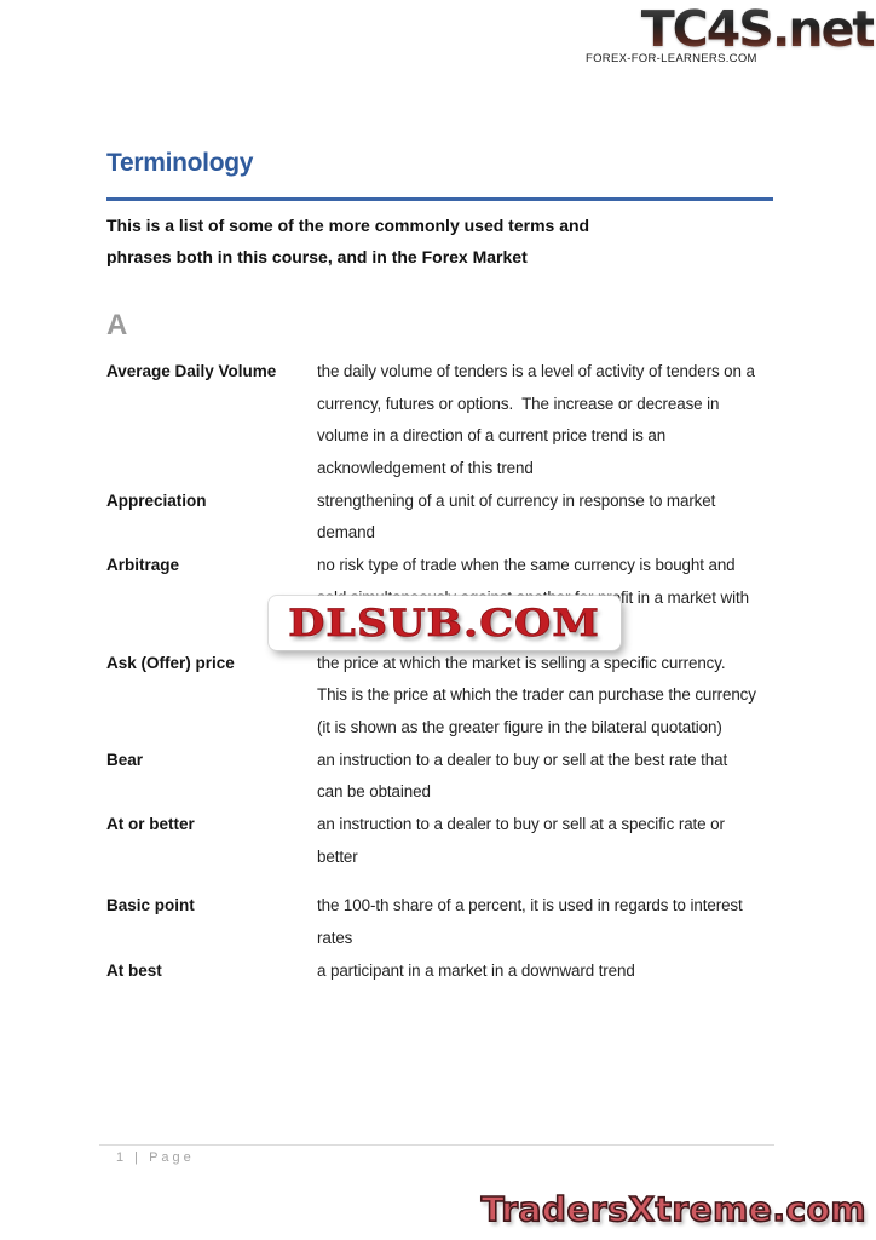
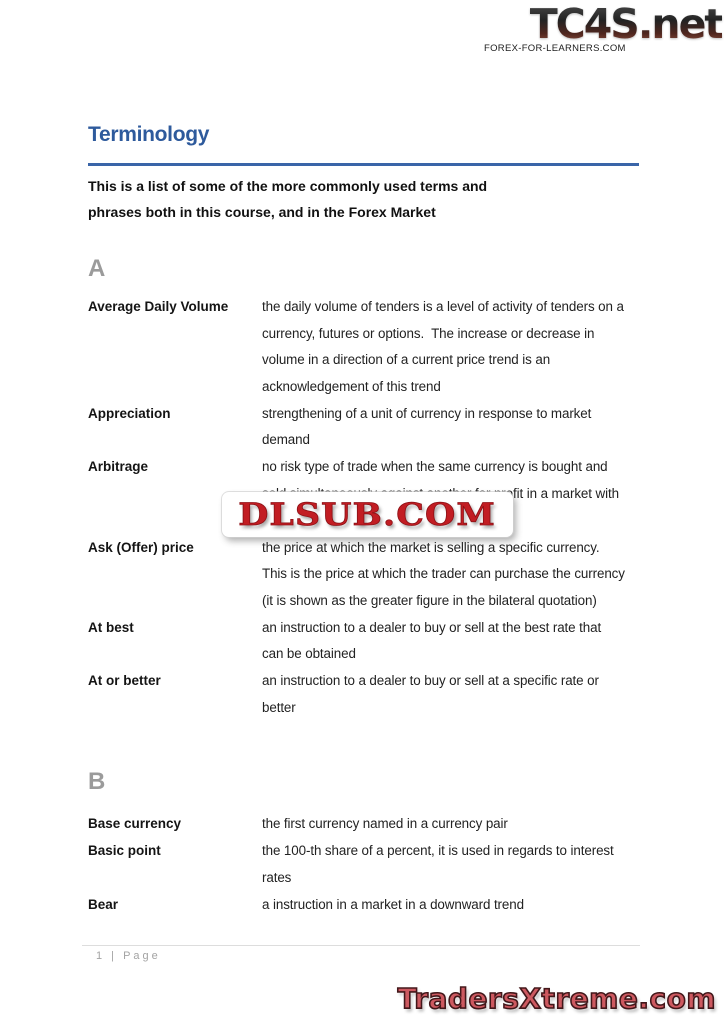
  TC4S.net
  FOREX-FOR-LEARNERS.COM
  Terminology
  This is a list of some of the more commonly used terms and
  phrases both in this course, and in the Forex Market
  A
  Average Daily Volume
  the daily volume of tenders is a level of activity of tenders on a
  currency, futures or options. The increase or decrease in
  volume in a direction of a current price trend is an
  acknowledgement of this trend
  Appreciation
  strengthening of a unit of currency in response to market
  demand
  Arbitrage
  no risk type of trade when the same currency is bought and
  Ask (Offer) price
  the price at which the market is selling a specific currency.
  This is the price at which the trader can purchase the currency
  (it is shown as the greater figure in the bilateral quotation)
- Bear
+ At best
  an instruction to a dealer to buy or sell at the best rate that
  can be obtained
  At or better
  an instruction to a dealer to buy or sell at a specific rate or
  better
+ B
+ Base currency
+ the first currency named in a currency pair
  Basic point
  the 100-th share of a percent, it is used in regards to interest
  rates
- At best
+ Bear
- a participant in a market in a downward trend
+ a instruction in a market in a downward trend
  DLSUB.COM
  1 | Page
  TradersXtreme.com
